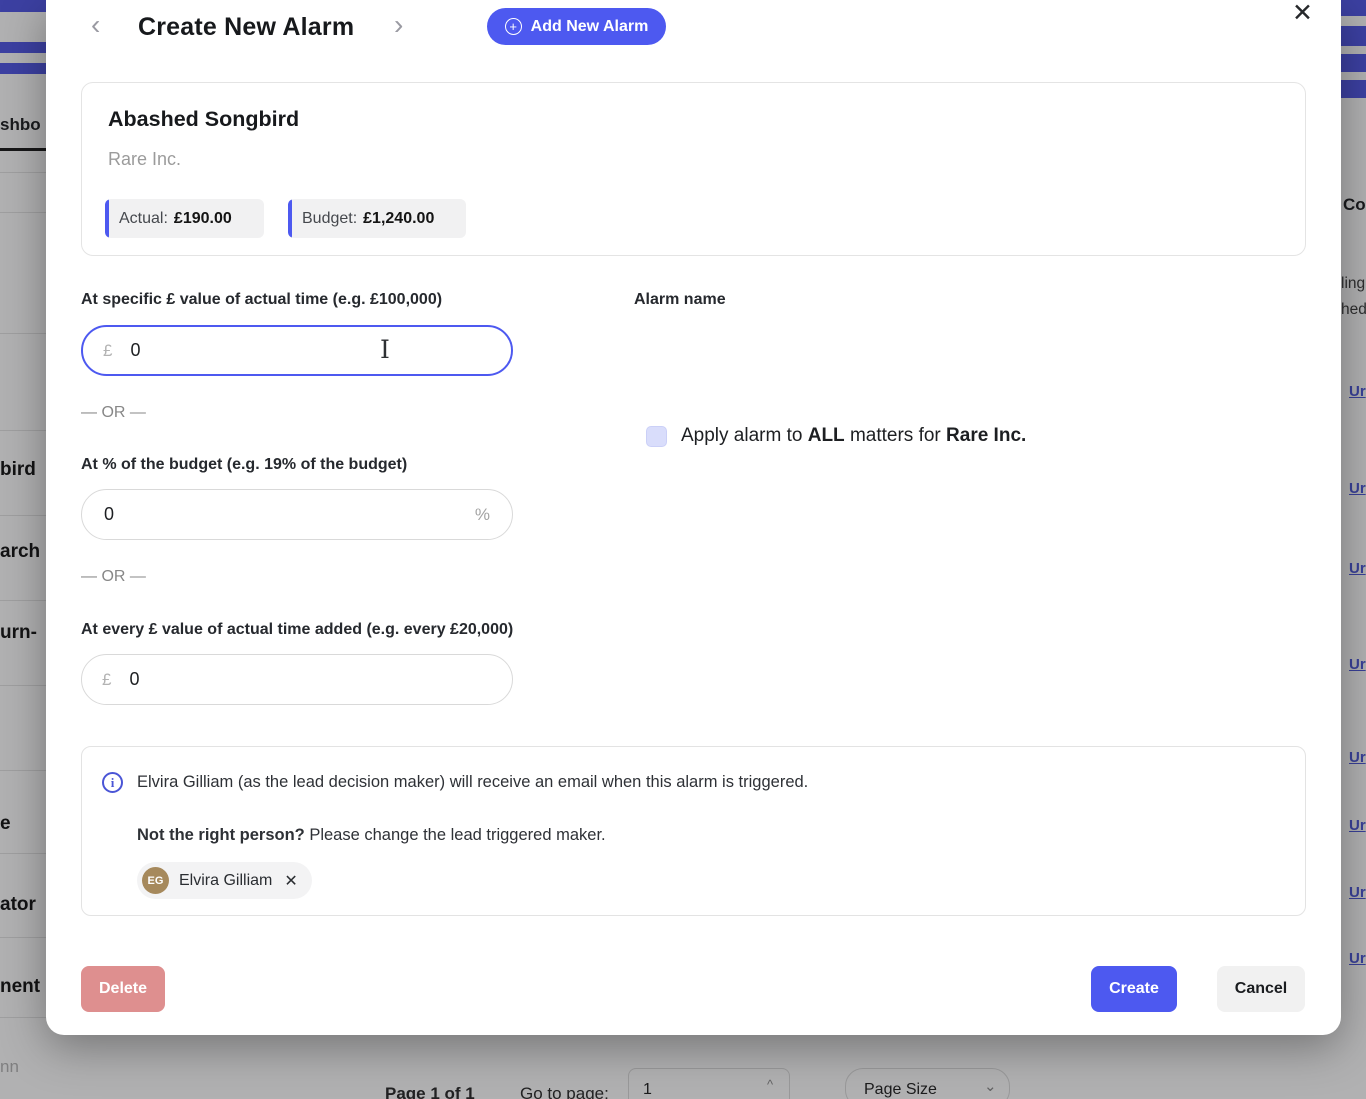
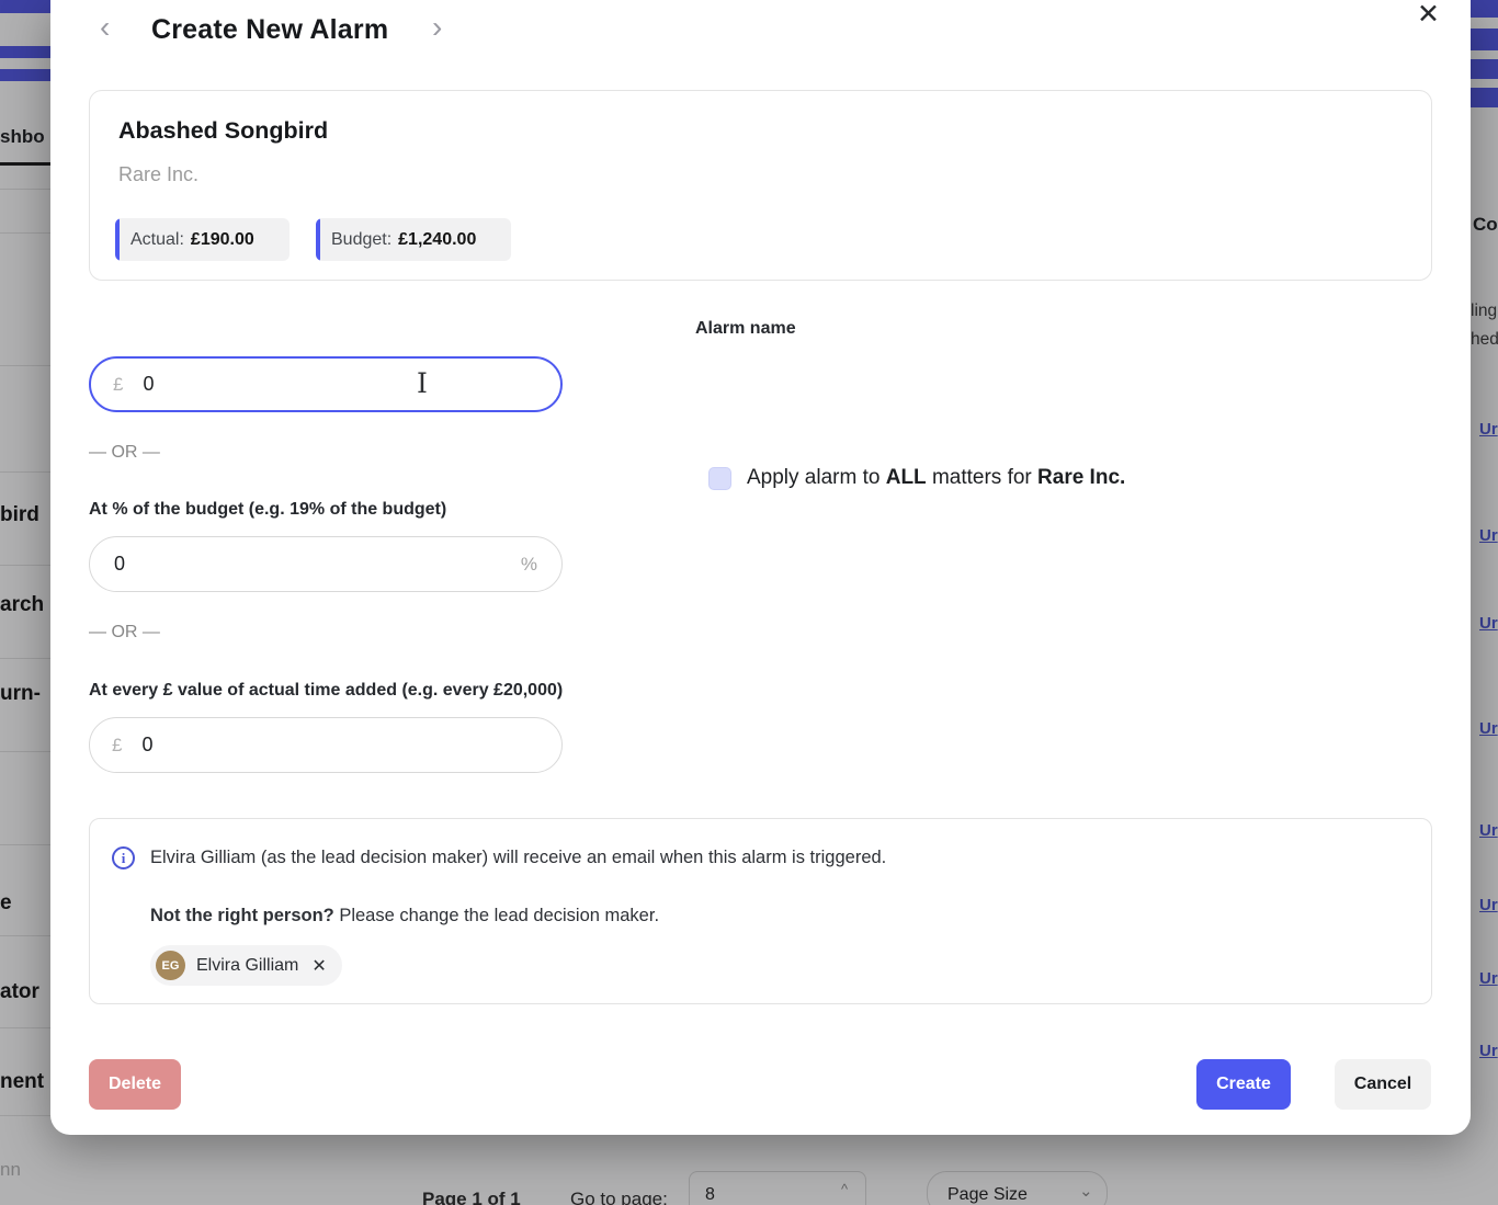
  shbo
  bird
  arch
  urn-
  e
  ator
  nent
  nn
  Co
  ling
  hed
  Ur
  Ur
  Ur
  Ur
  Ur
  Ur
  Ur
  Ur
  Page 1 of 1
  Go to page:
- 1
+ 8
  ^
  Page Size
  ⌄
  ‹
  Create New Alarm
  ›
- +
- Add New Alarm
  ✕
  Abashed Songbird
  Rare Inc.
  Actual:
  £190.00
  Budget:
  £1,240.00
- At specific £ value of actual time (e.g. £100,000)
  £
  0
  I
  — OR —
  At % of the budget (e.g. 19% of the budget)
  0
  %
  — OR —
  At every £ value of actual time added (e.g. every £20,000)
  £
  0
  Alarm name
  Apply alarm to ALL matters for Rare Inc.
  i
  Elvira Gilliam (as the lead decision maker) will receive an email when this alarm is triggered.
- Not the right person? Please change the lead triggered maker.
+ Not the right person? Please change the lead decision maker.
  EG
  Elvira Gilliam
  ✕
  Delete
  Create
  Cancel
